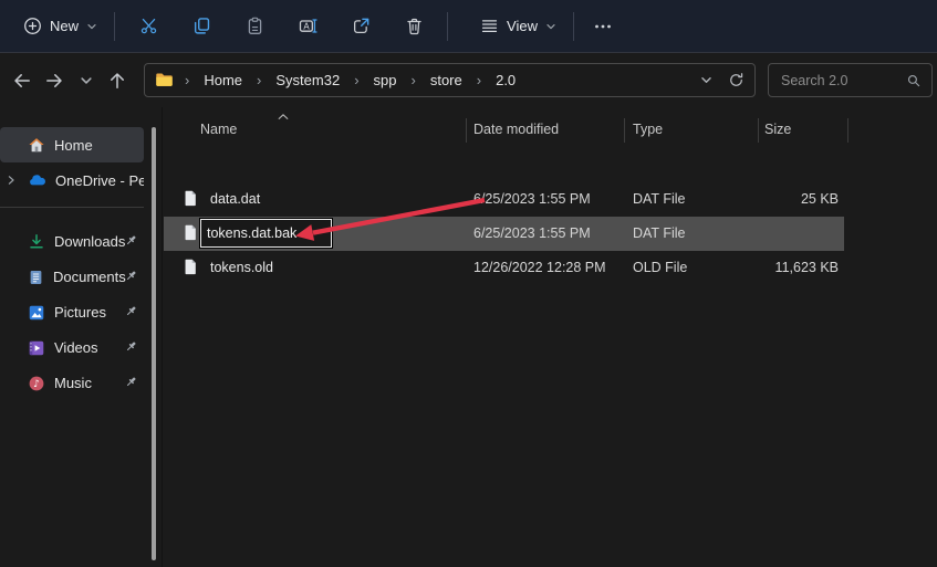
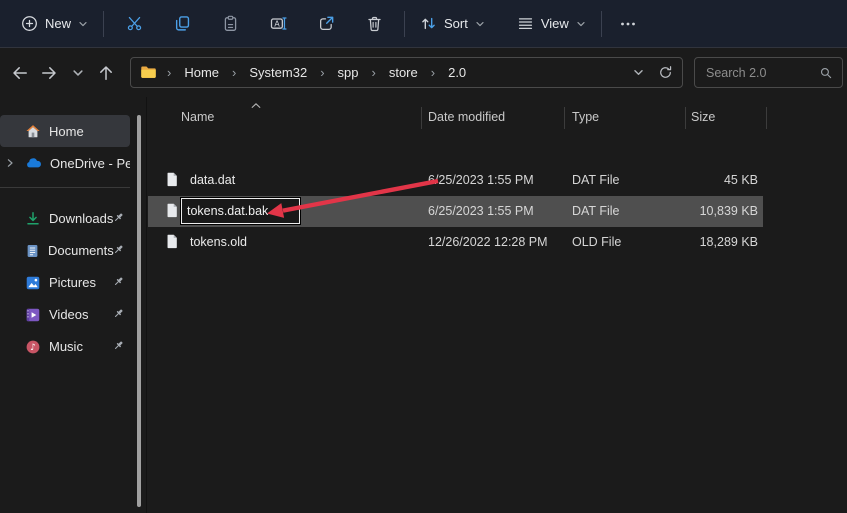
  New
  A
+ Sort
  View
  ›
  Home
  ›
  System32
  ›
  spp
  ›
  store
  ›
  2.0
  Search 2.0
  Home
  OneDrive - Pe
  Downloads
  Documents
  Pictures
  Videos
  ♪
  Music
  Name
  Date modified
  Type
  Size
  data.dat
  625/2023 1:55 PM
  DAT File
- 25 KB
+ 45 KB
  tokens.dat.bak
  6/25/2023 1:55 PM
  DAT File
+ 10,839 KB
  tokens.old
  12/26/2022 12:28 PM
  OLD File
- 11,623 KB
+ 18,289 KB
